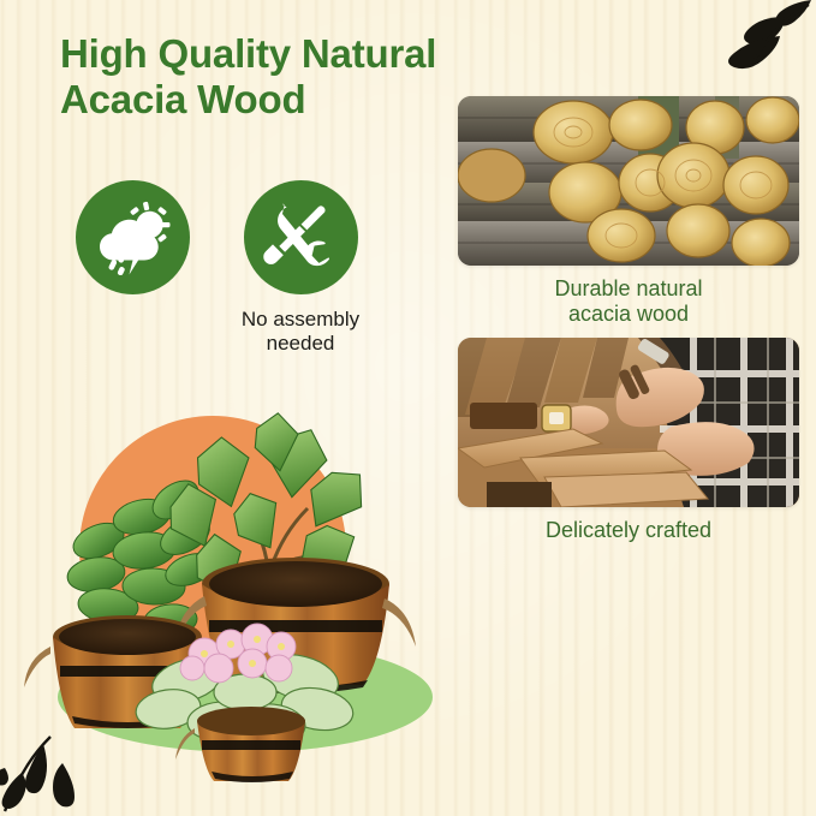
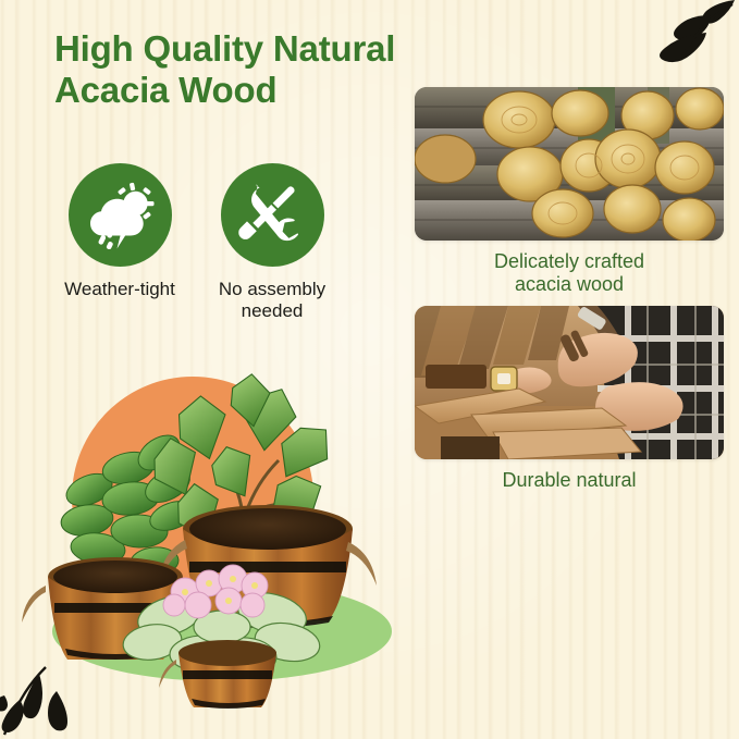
  High Quality Natural
  Acacia Wood
+ Weather-tight
  No assembly
  needed
- Durable natural
+ Delicately crafted
  acacia wood
- Delicately crafted
+ Durable natural
